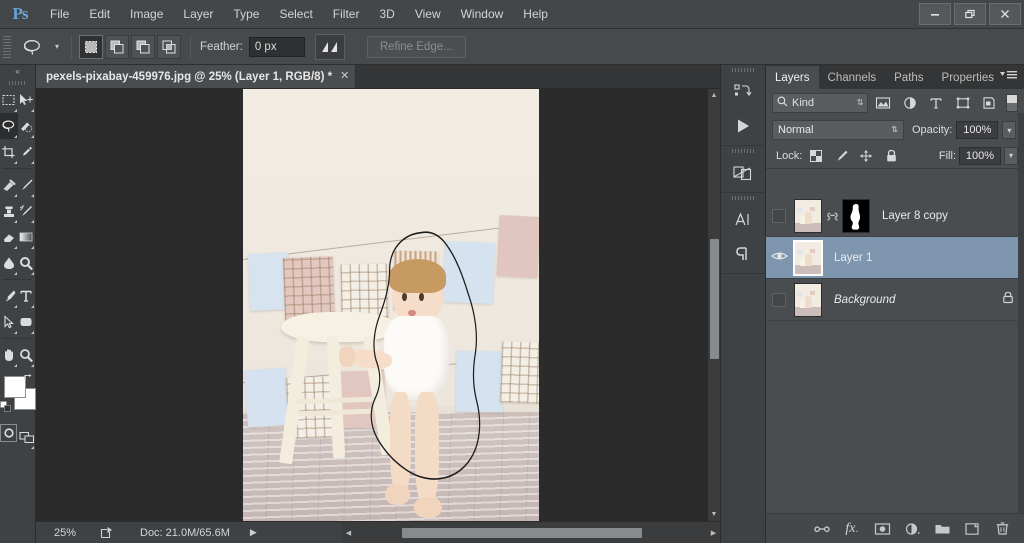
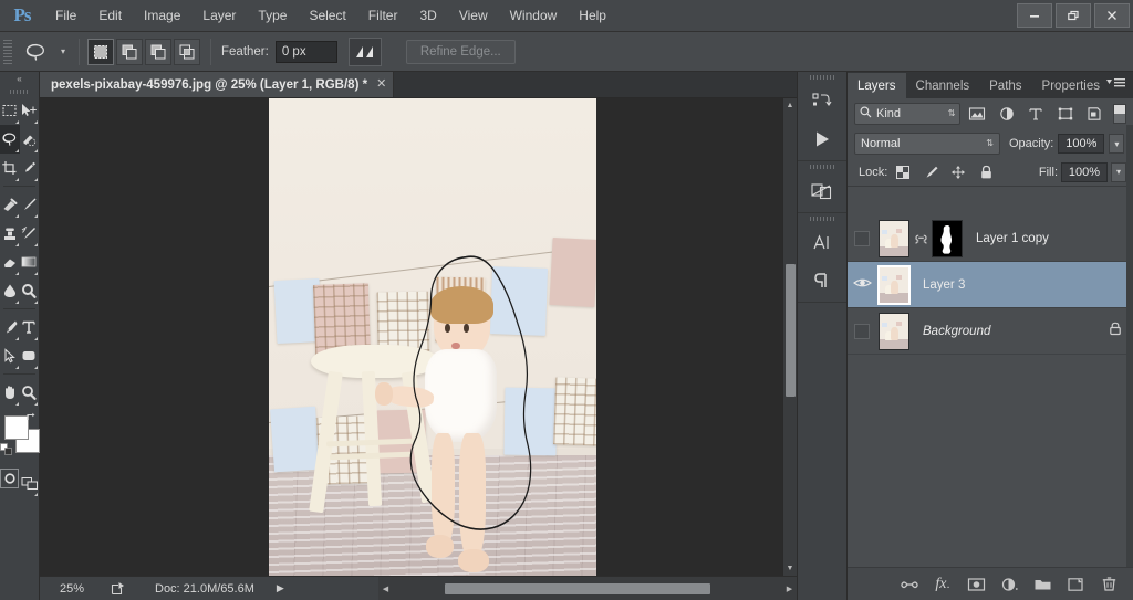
  Ps
  File
  Edit
  Image
  Layer
  Type
  Select
  Filter
  3D
  View
  Window
  Help
  ▾
  Feather:
  0 px
  Refine Edge...
  «
  pexels-pixabay-459976.jpg @ 25% (Layer 1, RGB/8) *
  ✕
  25%
  Doc: 21.0M/65.6M
  ▶
  Layers
  Channels
  Paths
  Properties
  Kind
  ⇅
  Normal
  ⇅
  Opacity:
  100%
  ▾
  Lock:
  Fill:
  100%
  ▾
- Layer 8 copy
+ Layer 1 copy
- Layer 1
+ Layer 3
  Background
  fx
  .
